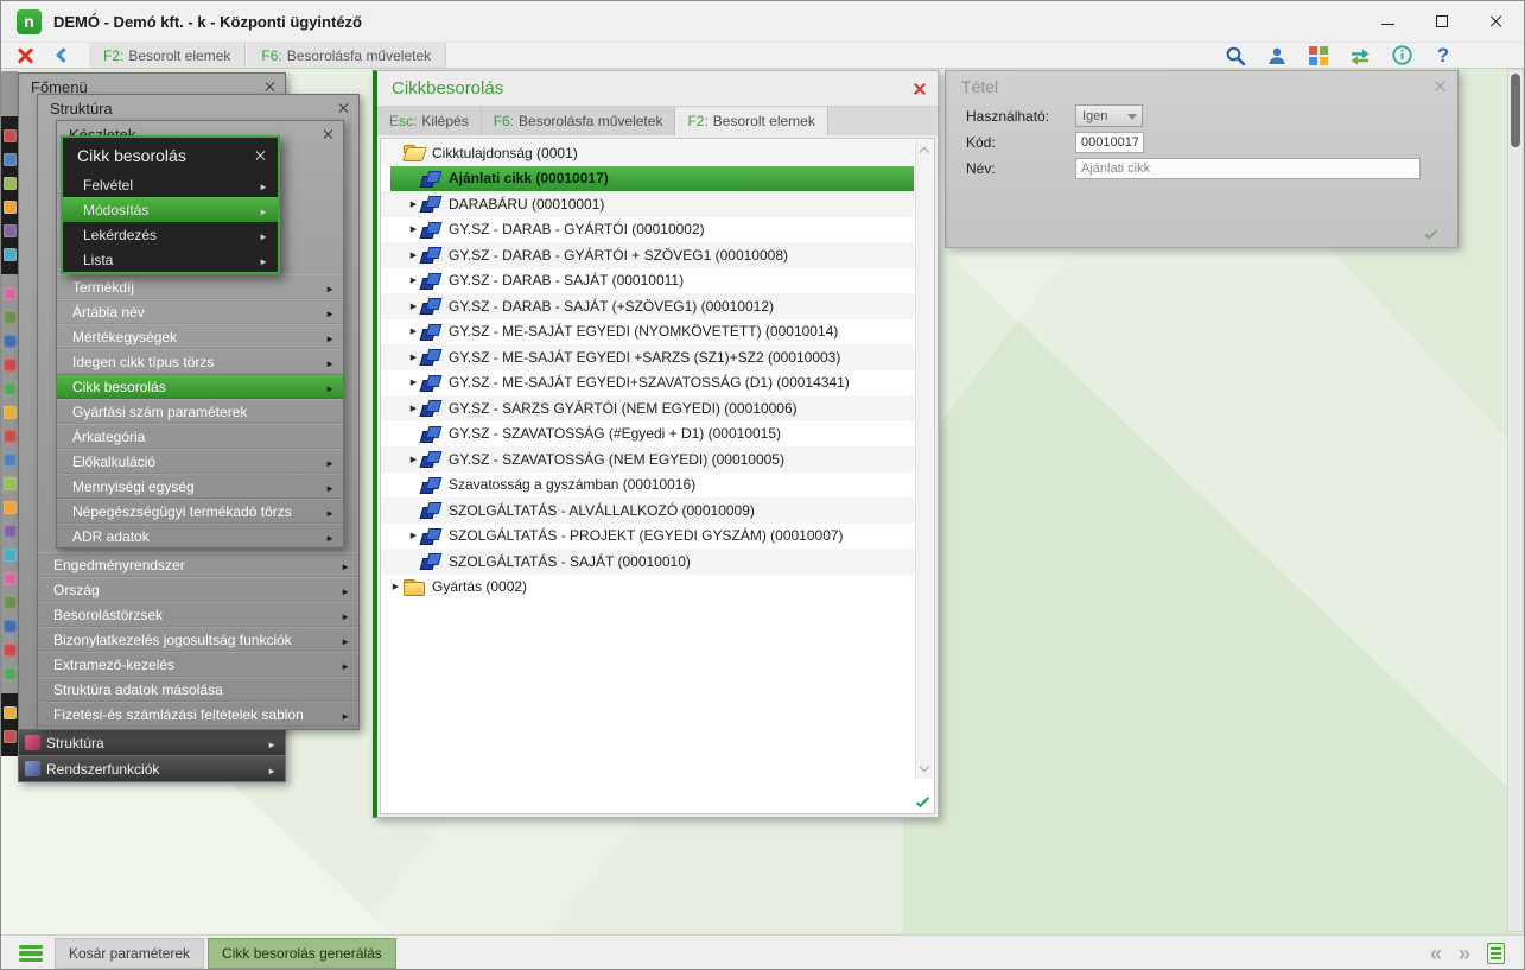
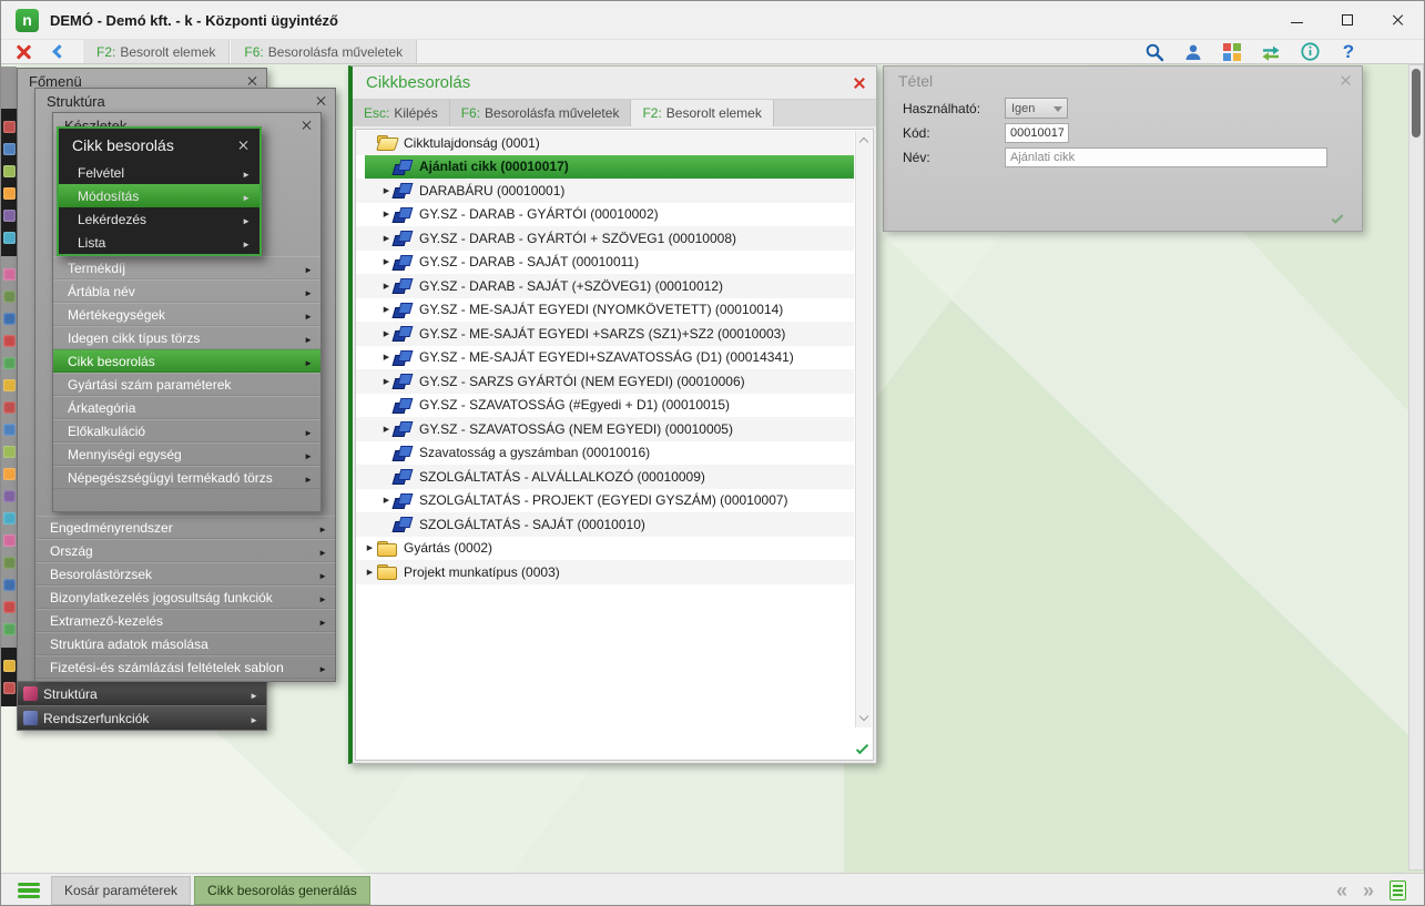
  n
  DEMÓ - Demó kft. - k - Központi ügyintéző
  F2:
  Besorolt elemek
  F6:
  Besorolásfa műveletek
  Főmenü
  Struktúra
  Rendszerfunkciók
  Struktúra
  Engedményrendszer
  Ország
  Besorolástörzsek
  Bizonylatkezelés jogosultság funkciók
  Extramező-kezelés
  Struktúra adatok másolása
  Fizetési-és számlázási feltételek sablon
  Készletek
  Termékdíj
  Ártábla név
  Mértékegységek
  Idegen cikk típus törzs
  Cikk besorolás
  Gyártási szám paraméterek
  Árkategória
  Előkalkuláció
  Mennyiségi egység
  Népegészségügyi termékadó törzs
- ADR adatok
  Cikk besorolás
  Felvétel
  Módosítás
  Lekérdezés
  Lista
  Cikkbesorolás
  Esc:
  Kilépés
  F6:
  Besorolásfa műveletek
  F2:
  Besorolt elemek
  Cikktulajdonság (0001)
  Ajánlati cikk (00010017)
  DARABÁRU (00010001)
  GY.SZ - DARAB - GYÁRTÓI (00010002)
  GY.SZ - DARAB - GYÁRTÓI + SZÖVEG1 (00010008)
  GY.SZ - DARAB - SAJÁT (00010011)
  GY.SZ - DARAB - SAJÁT (+SZÖVEG1) (00010012)
  GY.SZ - ME-SAJÁT EGYEDI (NYOMKÖVETETT) (00010014)
  GY.SZ - ME-SAJÁT EGYEDI +SARZS (SZ1)+SZ2 (00010003)
  GY.SZ - ME-SAJÁT EGYEDI+SZAVATOSSÁG (D1) (00014341)
  GY.SZ - SARZS GYÁRTÓI (NEM EGYEDI) (00010006)
  GY.SZ - SZAVATOSSÁG (#Egyedi + D1) (00010015)
  GY.SZ - SZAVATOSSÁG (NEM EGYEDI) (00010005)
  Szavatosság a gyszámban (00010016)
  SZOLGÁLTATÁS - ALVÁLLALKOZÓ (00010009)
  SZOLGÁLTATÁS - PROJEKT (EGYEDI GYSZÁM) (00010007)
  SZOLGÁLTATÁS - SAJÁT (00010010)
  Gyártás (0002)
+ Projekt munkatípus (0003)
  Tétel
  Használható:
  Igen
  Kód:
  00010017
  Név:
  Ajánlati cikk
  Kosár paraméterek
  Cikk besorolás generálás
  «
  »
